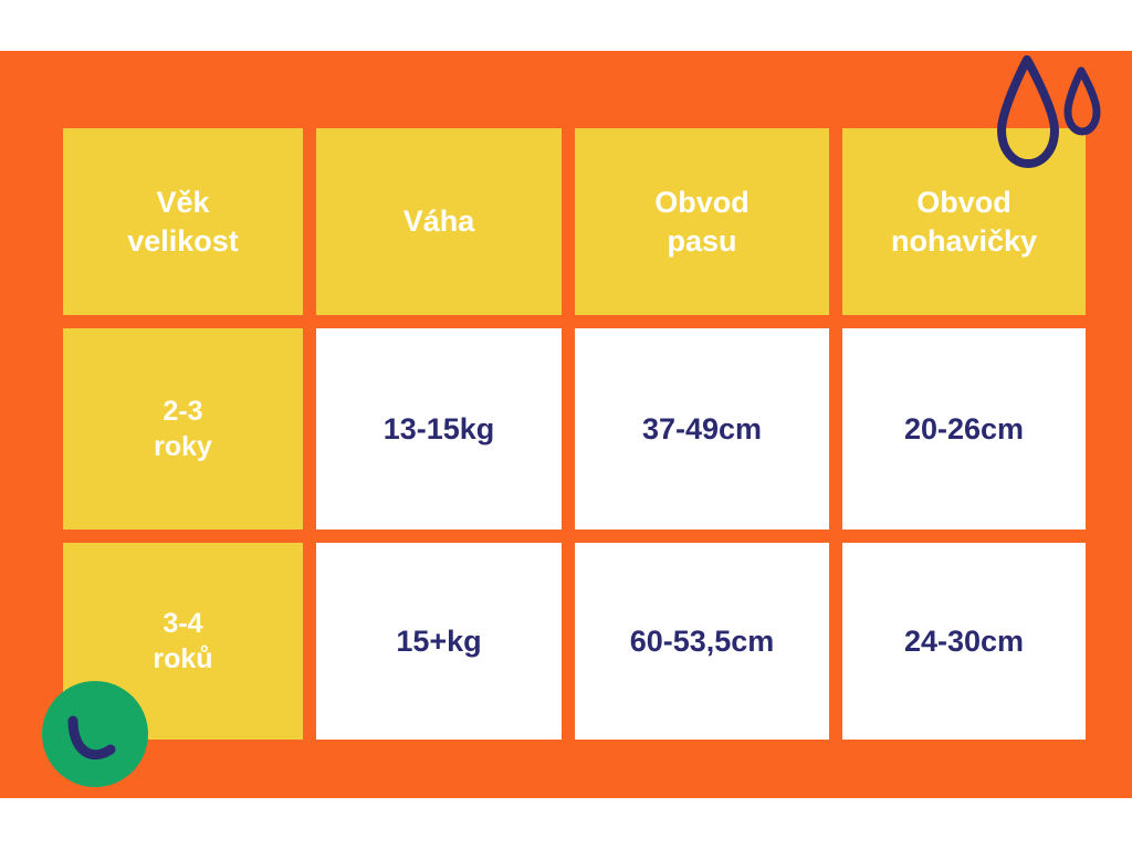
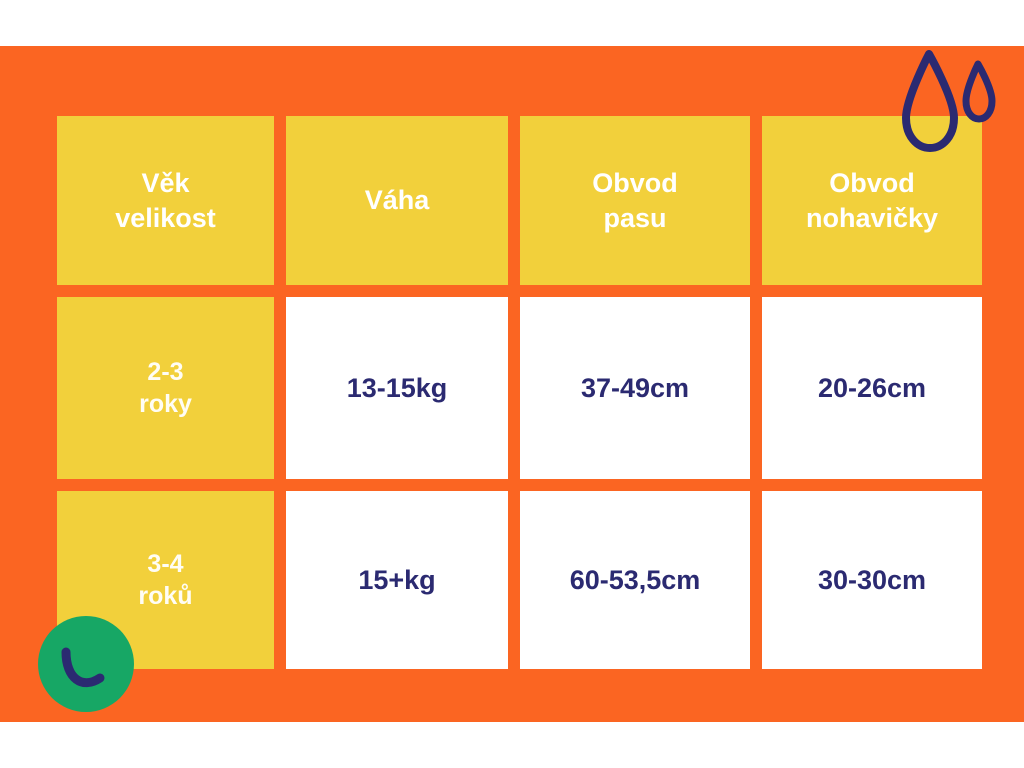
  Věk
  velikost
  Váha
  Obvod
  pasu
  Obvod
  nohavičky
  2-3
  roky
  13-15kg
  37-49cm
  20-26cm
  3-4
  roků
  15+kg
  60-53,5cm
- 24-30cm
+ 30-30cm
